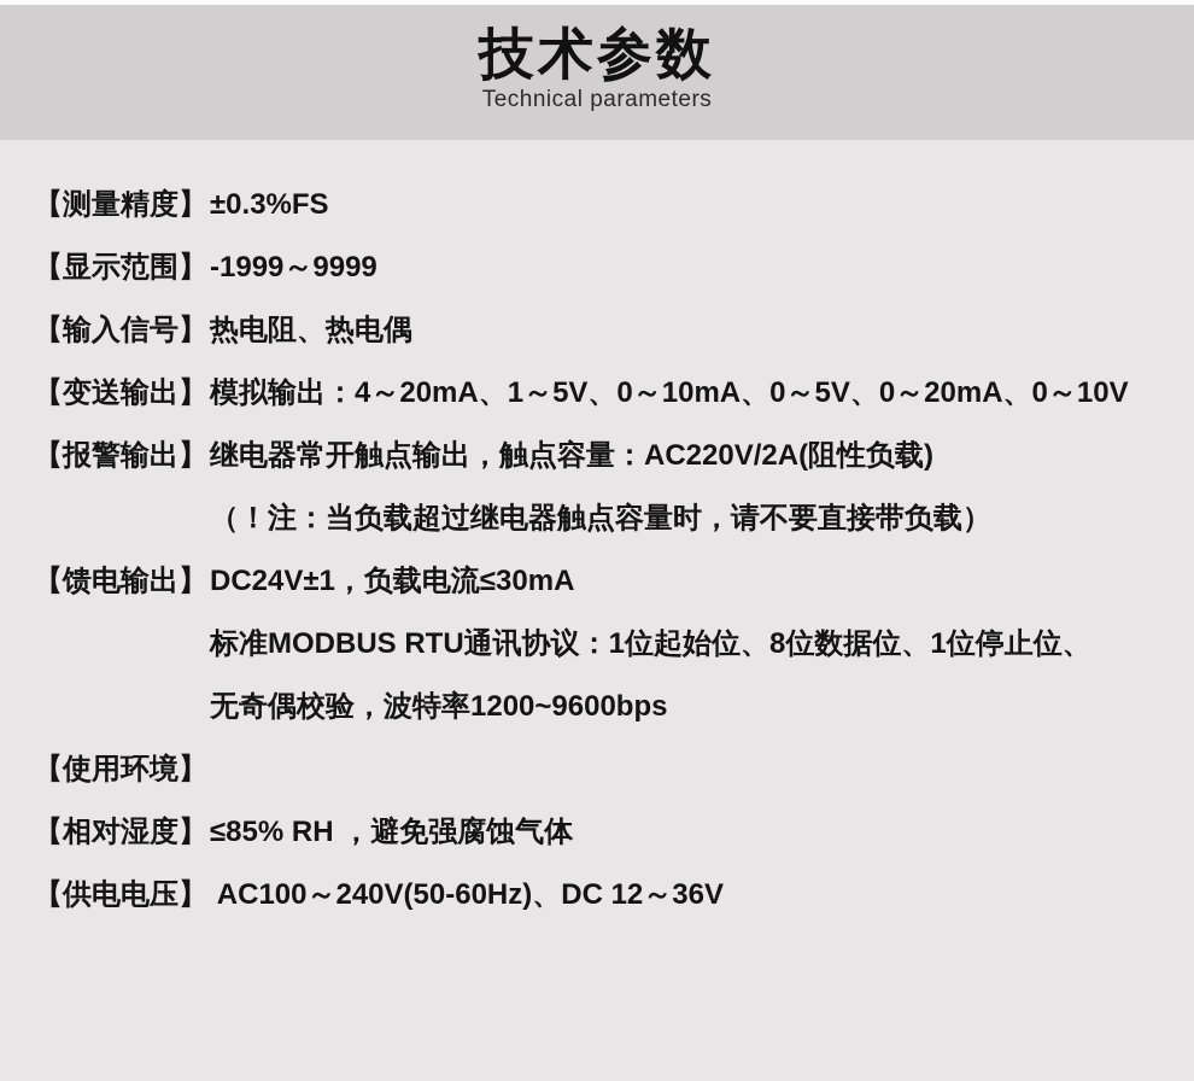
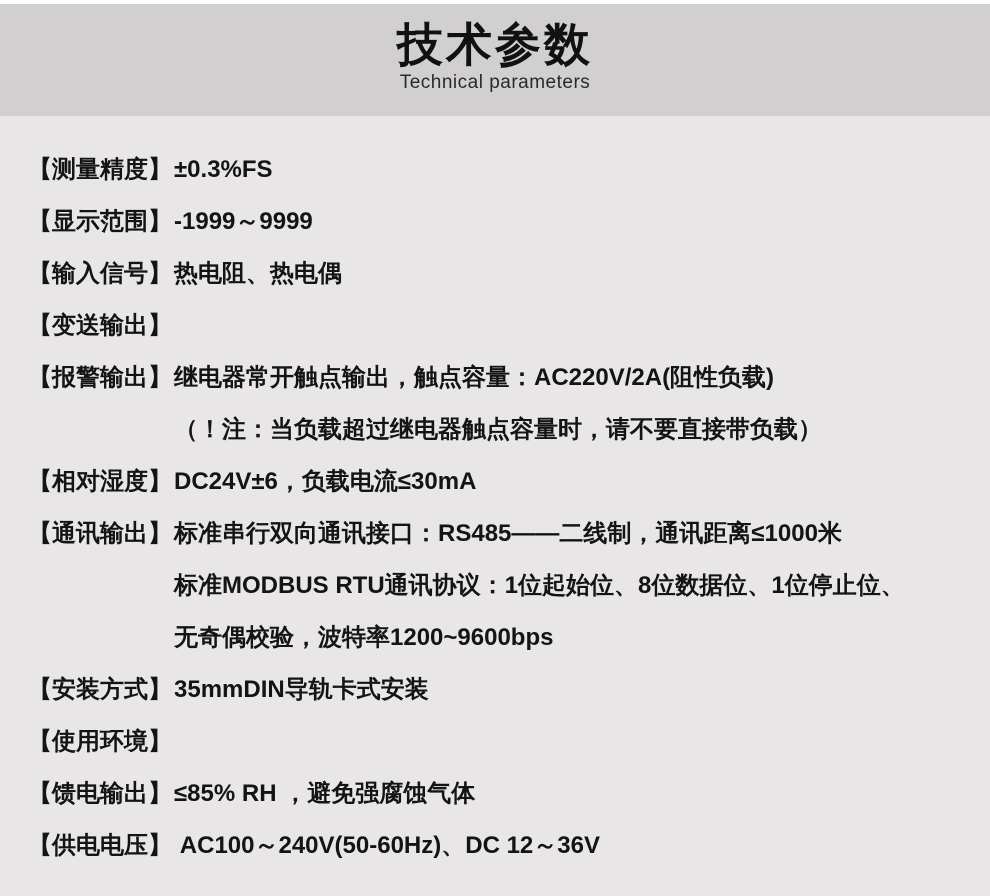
  技术参数
  Technical parameters
  【测量精度】
  ±0.3%FS
  【显示范围】
  -1999～9999
  【输入信号】
  热电阻、热电偶
  【变送输出】
- 模拟输出：4～20mA、1～5V、0～10mA、0～5V、0～20mA、0～10V
  【报警输出】
  继电器常开触点输出，触点容量：AC220V/2A(阻性负载)
  （！注：当负载超过继电器触点容量时，请不要直接带负载）
- 【馈电输出】
+ 【相对湿度】
- DC24V±1，负载电流≤30mA
+ DC24V±6，负载电流≤30mA
+ 【通讯输出】
+ 标准串行双向通讯接口：RS485——二线制，通讯距离≤1000米
  标准MODBUS RTU通讯协议：1位起始位、8位数据位、1位停止位、
  无奇偶校验，波特率1200~9600bps
+ 【安装方式】
+ 35mmDIN导轨卡式安装
  【使用环境】
- 【相对湿度】
+ 【馈电输出】
  ≤85% RH ，避免强腐蚀气体
  【供电电压】
  AC100～240V(50-60Hz)、DC 12～36V
